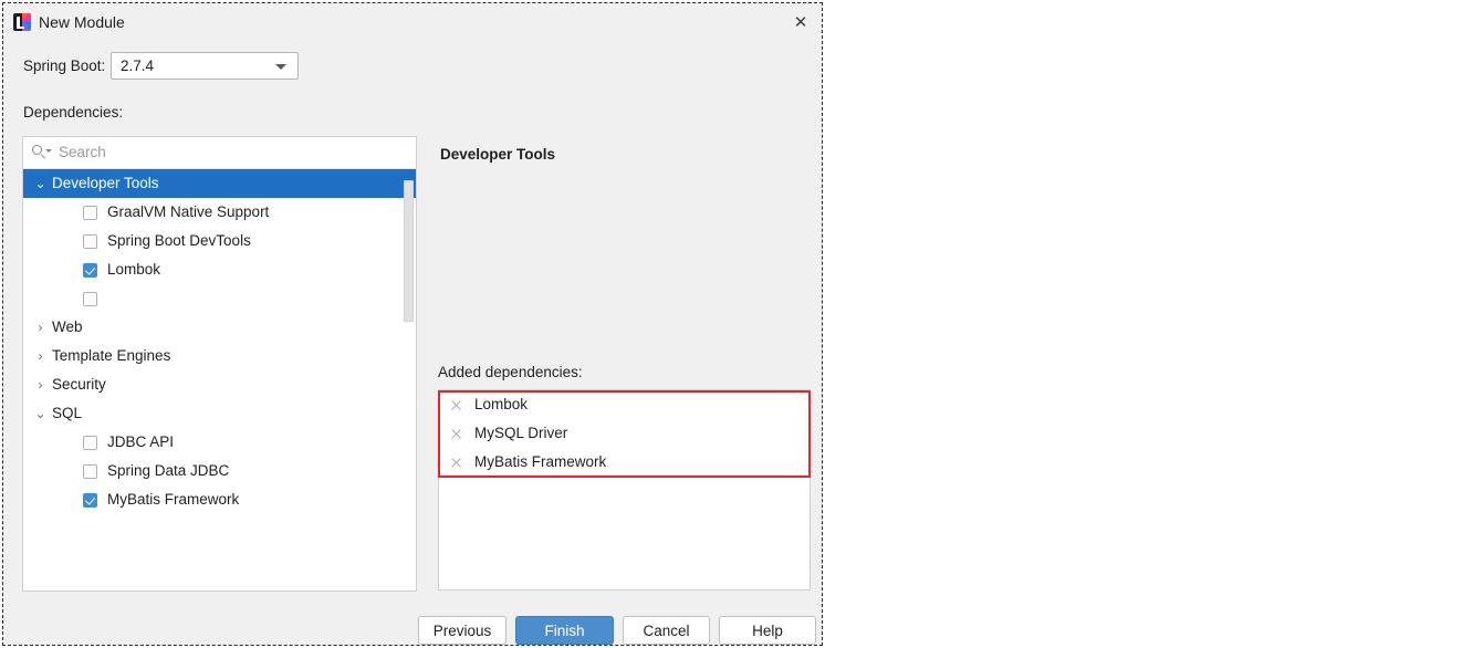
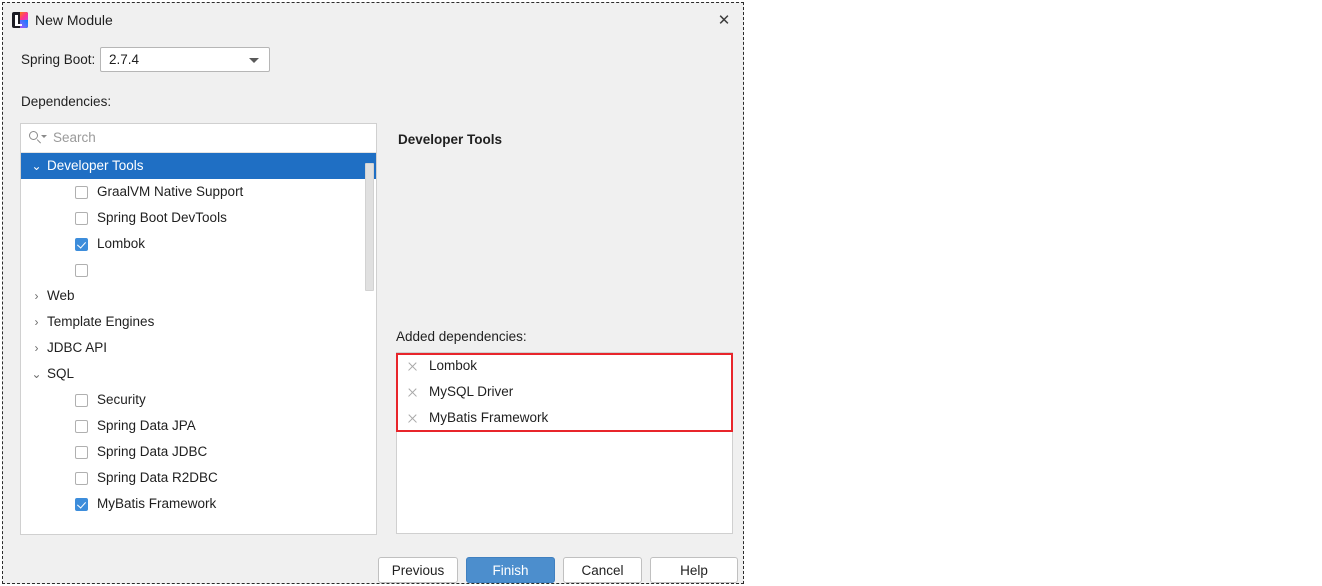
  New Module
  ✕
  Spring Boot:
  2.7.4
  Dependencies:
  Search
  ⌄
  Developer Tools
  GraalVM Native Support
  Spring Boot DevTools
  Lombok
  ›
  Web
  ›
  Template Engines
  ›
- Security
+ JDBC API
  ⌄
  SQL
- JDBC API
+ Security
+ Spring Data JPA
  Spring Data JDBC
+ Spring Data R2DBC
  MyBatis Framework
  Developer Tools
  Added dependencies:
  Lombok
  MySQL Driver
  MyBatis Framework
  Previous
  Finish
  Cancel
  Help
